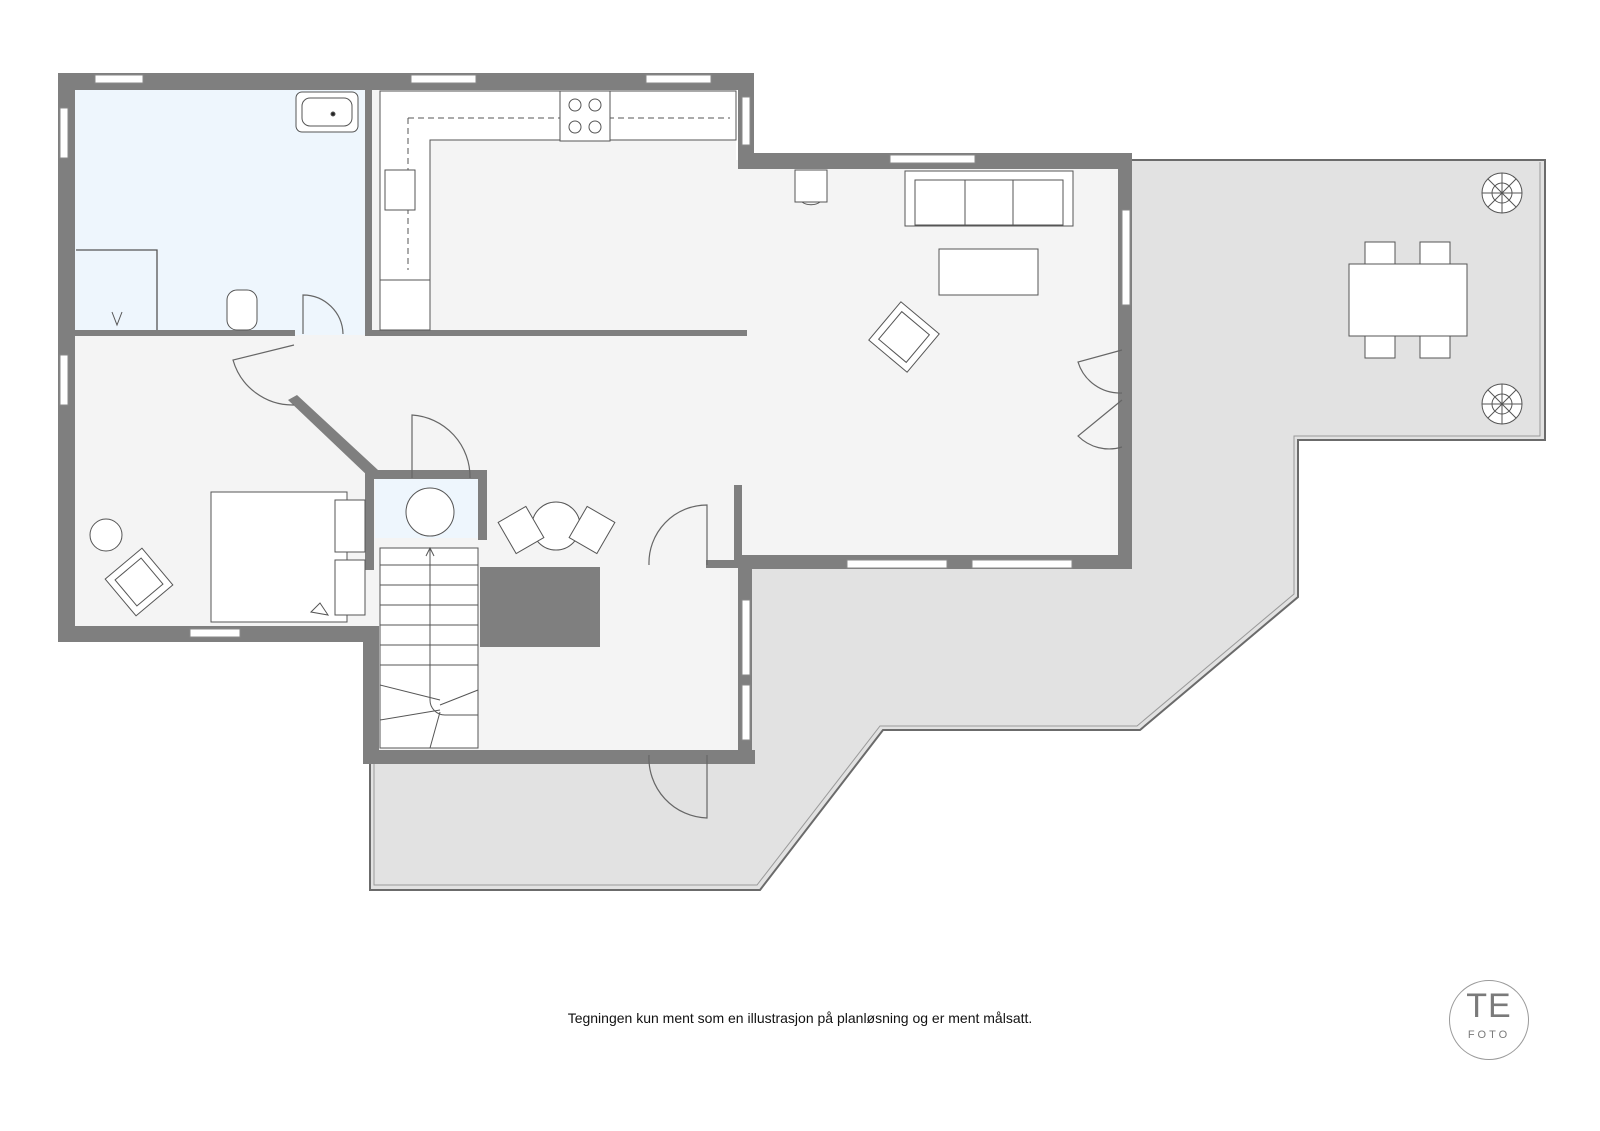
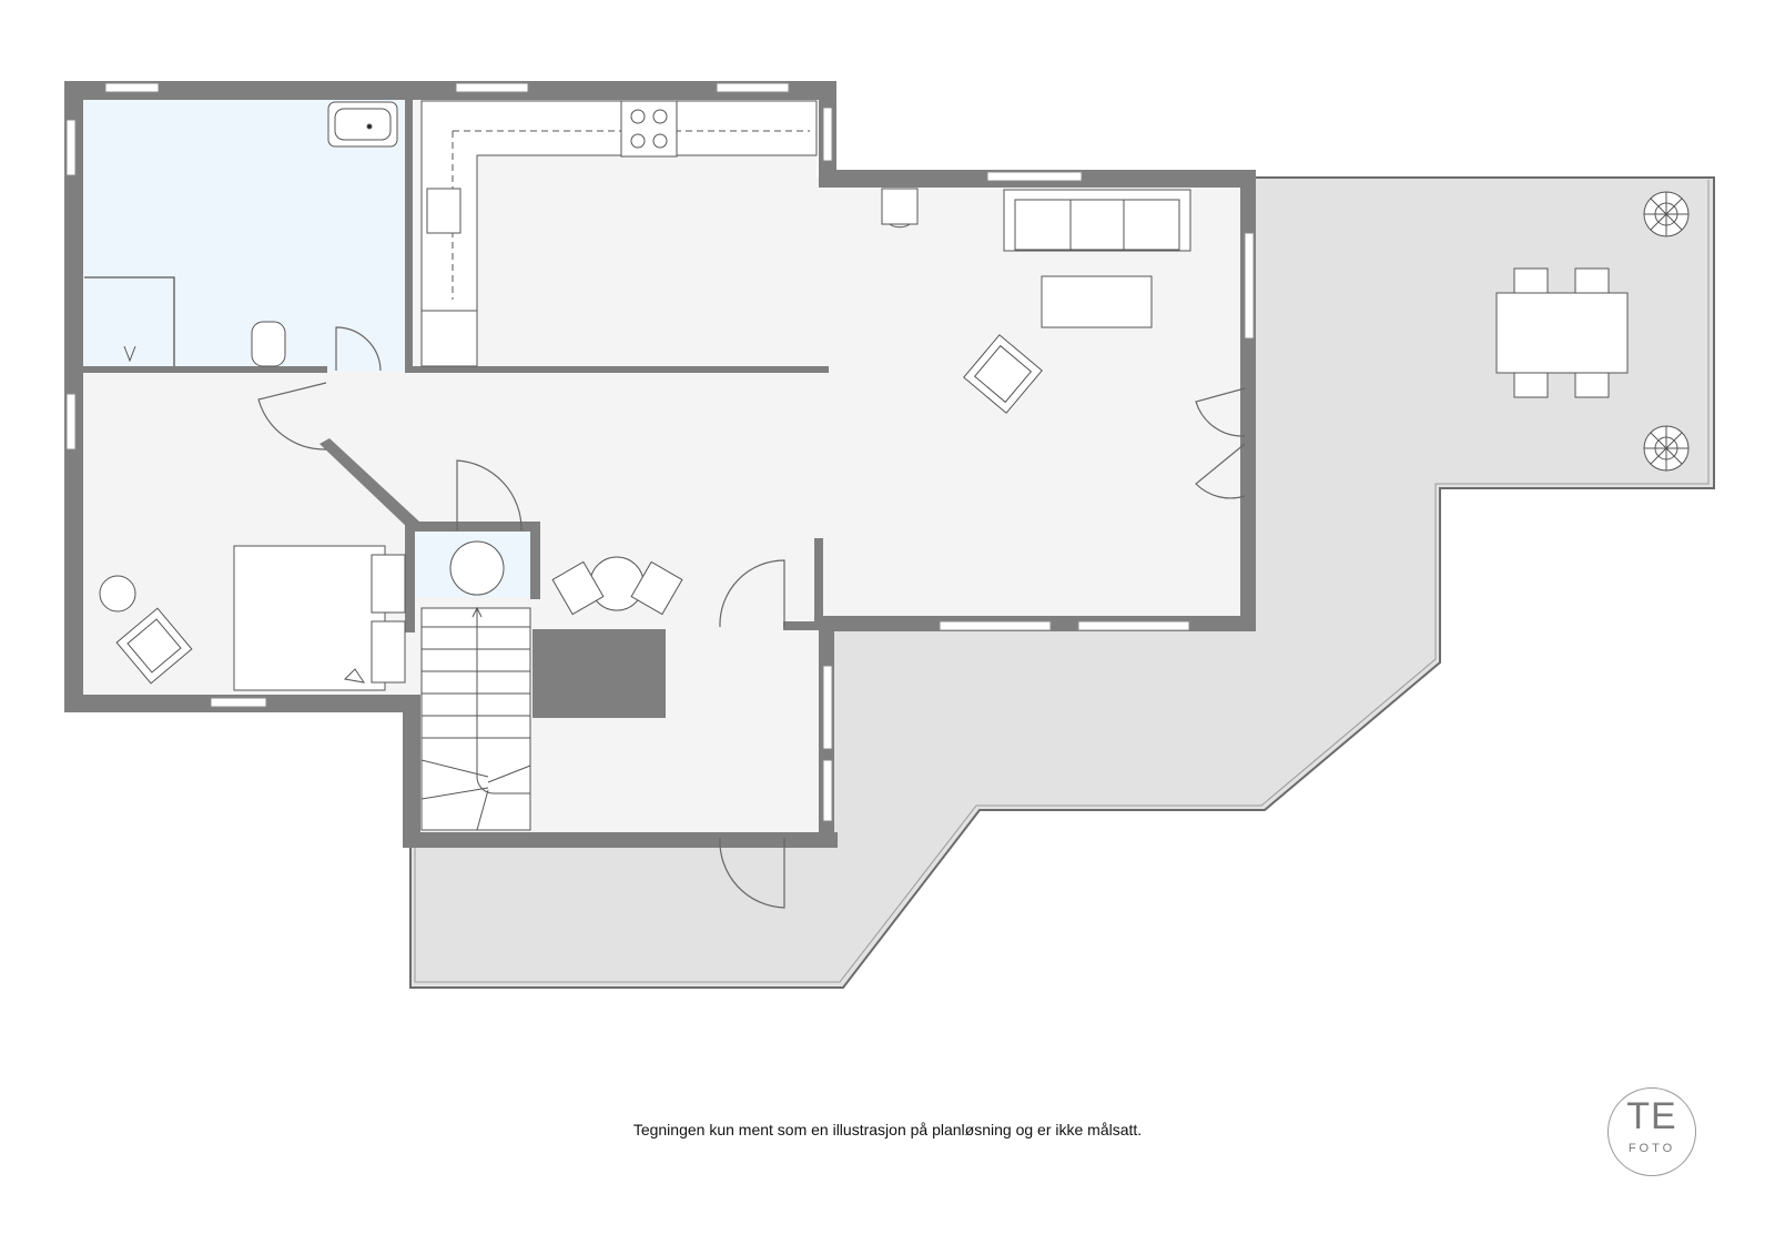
- Tegningen kun ment som en illustrasjon på planløsning og er ment målsatt.
+ Tegningen kun ment som en illustrasjon på planløsning og er ikke målsatt.
  TE
  FOTO
